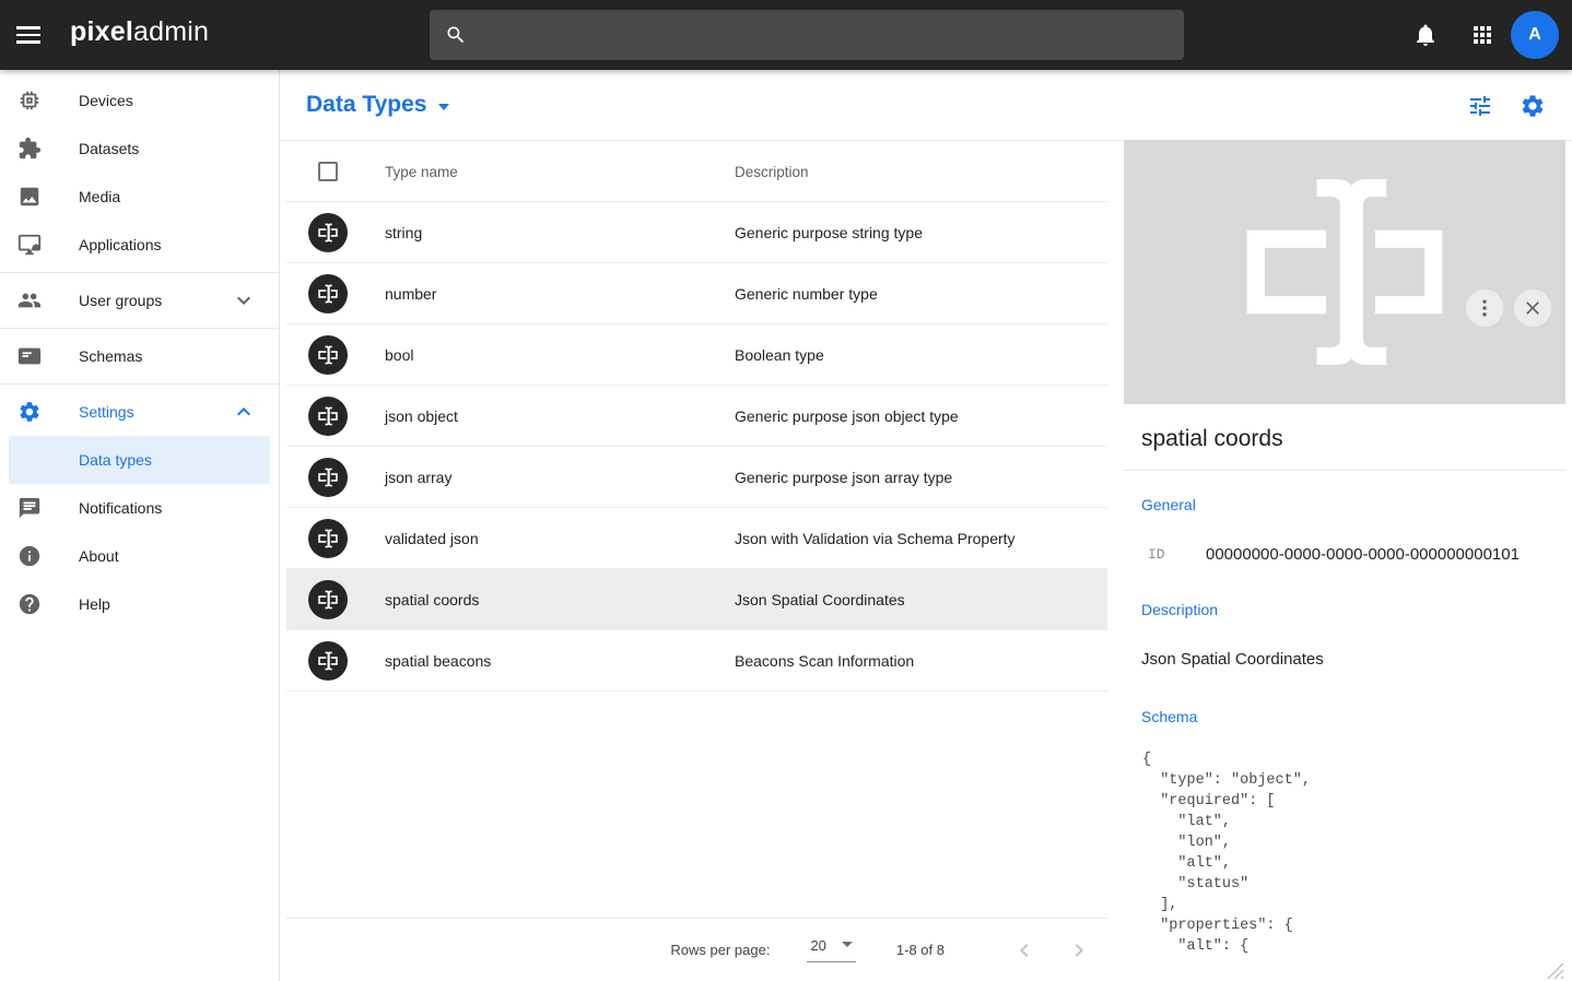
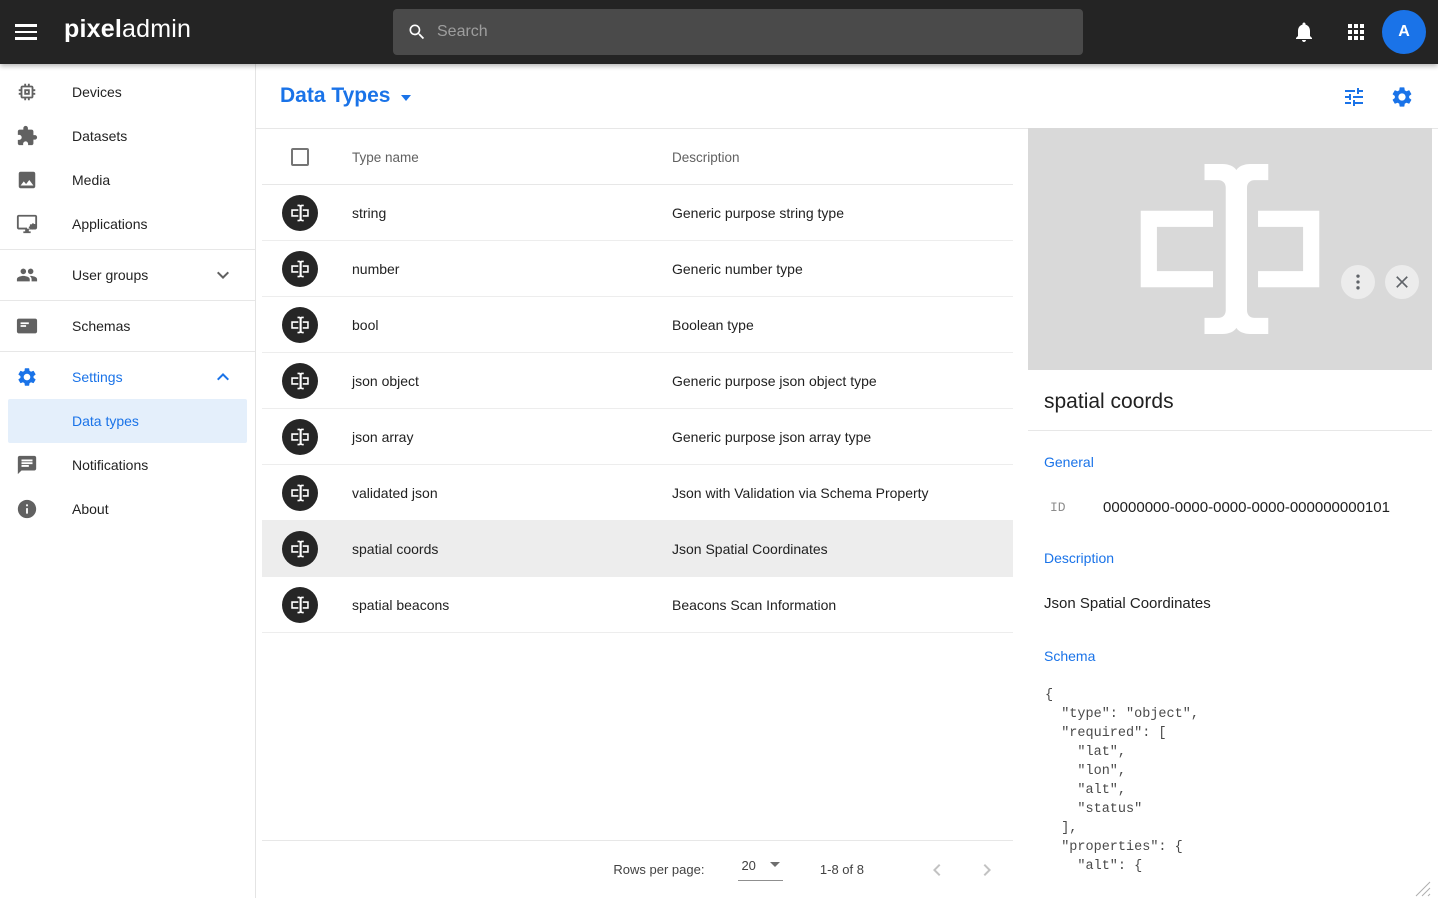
  pixeladmin
+ Search
  A
  Devices
  Datasets
  Media
  Applications
  User groups
  Schemas
  Settings
  Data types
  Notifications
  About
- Help
  Data Types
  Type name
  Description
  string
  Generic purpose string type
  number
  Generic number type
  bool
  Boolean type
  json object
  Generic purpose json object type
  json array
  Generic purpose json array type
  validated json
  Json with Validation via Schema Property
  spatial coords
  Json Spatial Coordinates
  spatial beacons
  Beacons Scan Information
  Rows per page:
  20
  1-8 of 8
  spatial coords
  General
  ID
  00000000-0000-0000-0000-000000000101
  Description
  Json Spatial Coordinates
  Schema
  {
  "type": "object",
  "required": [
  "lat",
  "lon",
  "alt",
  "status"
  ],
  "properties": {
  "alt": {
